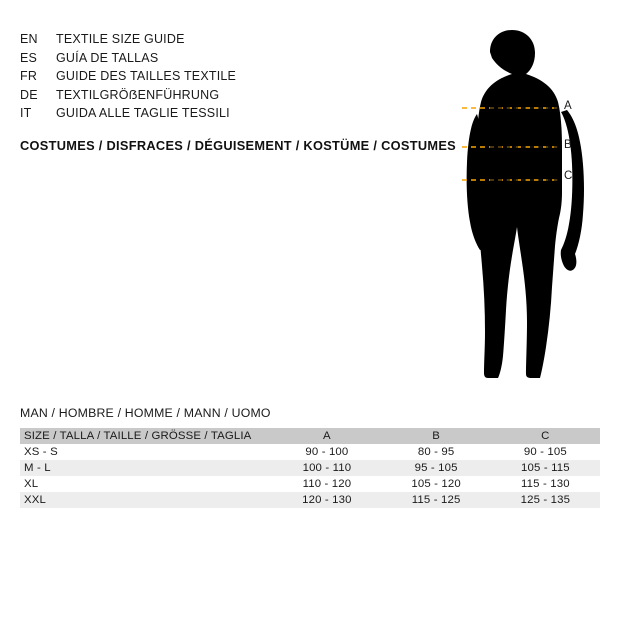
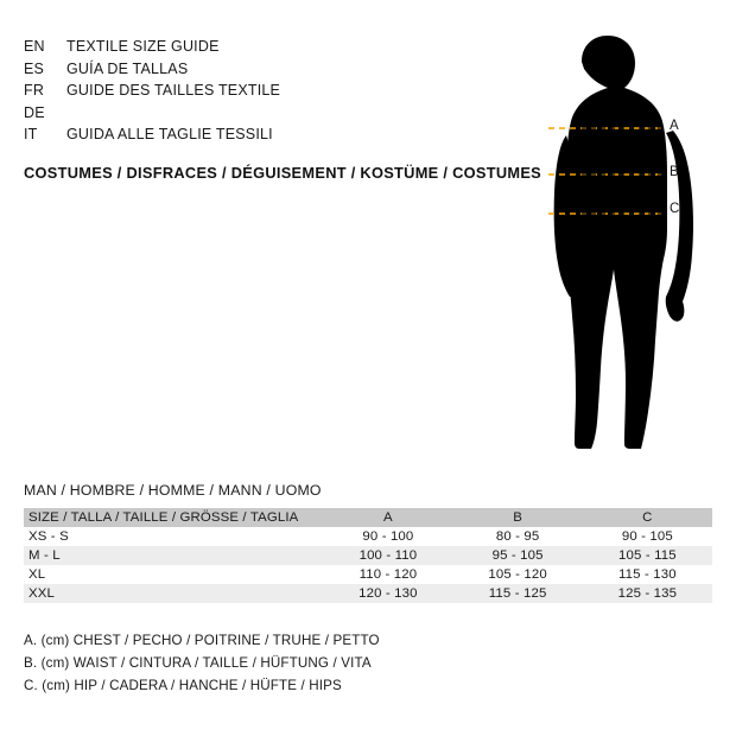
  EN
  TEXTILE SIZE GUIDE
  ES
  GUÍA DE TALLAS
  FR
  GUIDE DES TAILLES TEXTILE
  DE
- TEXTILGRÖẞENFÜHRUNG
  IT
  GUIDA ALLE TAGLIE TESSILI
  COSTUMES / DISFRACES / DÉGUISEMENT / KOSTÜME / COSTUMES
  A
  B
  C
  MAN / HOMBRE / HOMME / MANN / UOMO
  SIZE / TALLA / TAILLE / GRÖSSE / TAGLIA	A	B	C
  XS - S	90 - 100	80 - 95	90 - 105
  M - L	100 - 110	95 - 105	105 - 115
  XL	110 - 120	105 - 120	115 - 130
  XXL	120 - 130	115 - 125	125 - 135
+ A. (cm) CHEST / PECHO / POITRINE / TRUHE / PETTO
+ B. (cm) WAIST / CINTURA / TAILLE / HÜFTUNG / VITA
+ C. (cm) HIP / CADERA / HANCHE / HÜFTE / HIPS
